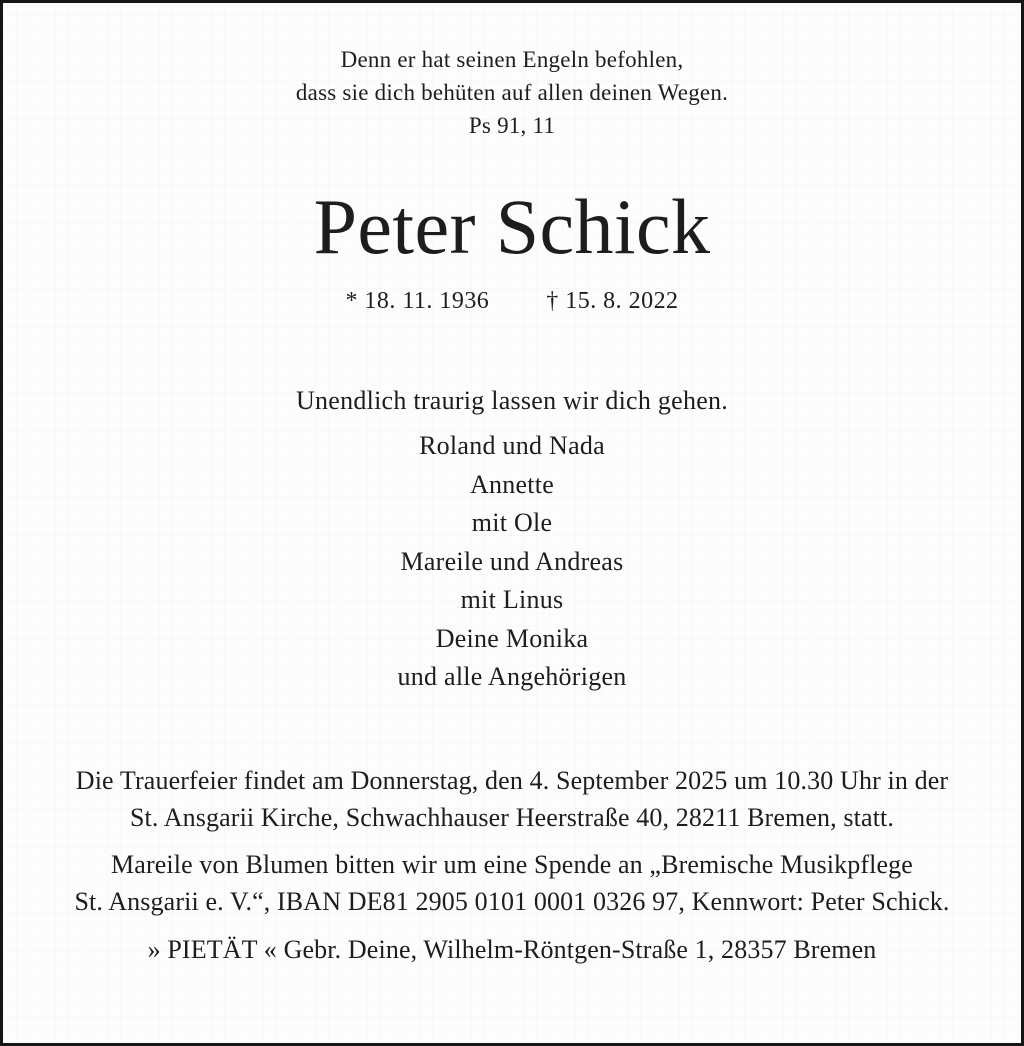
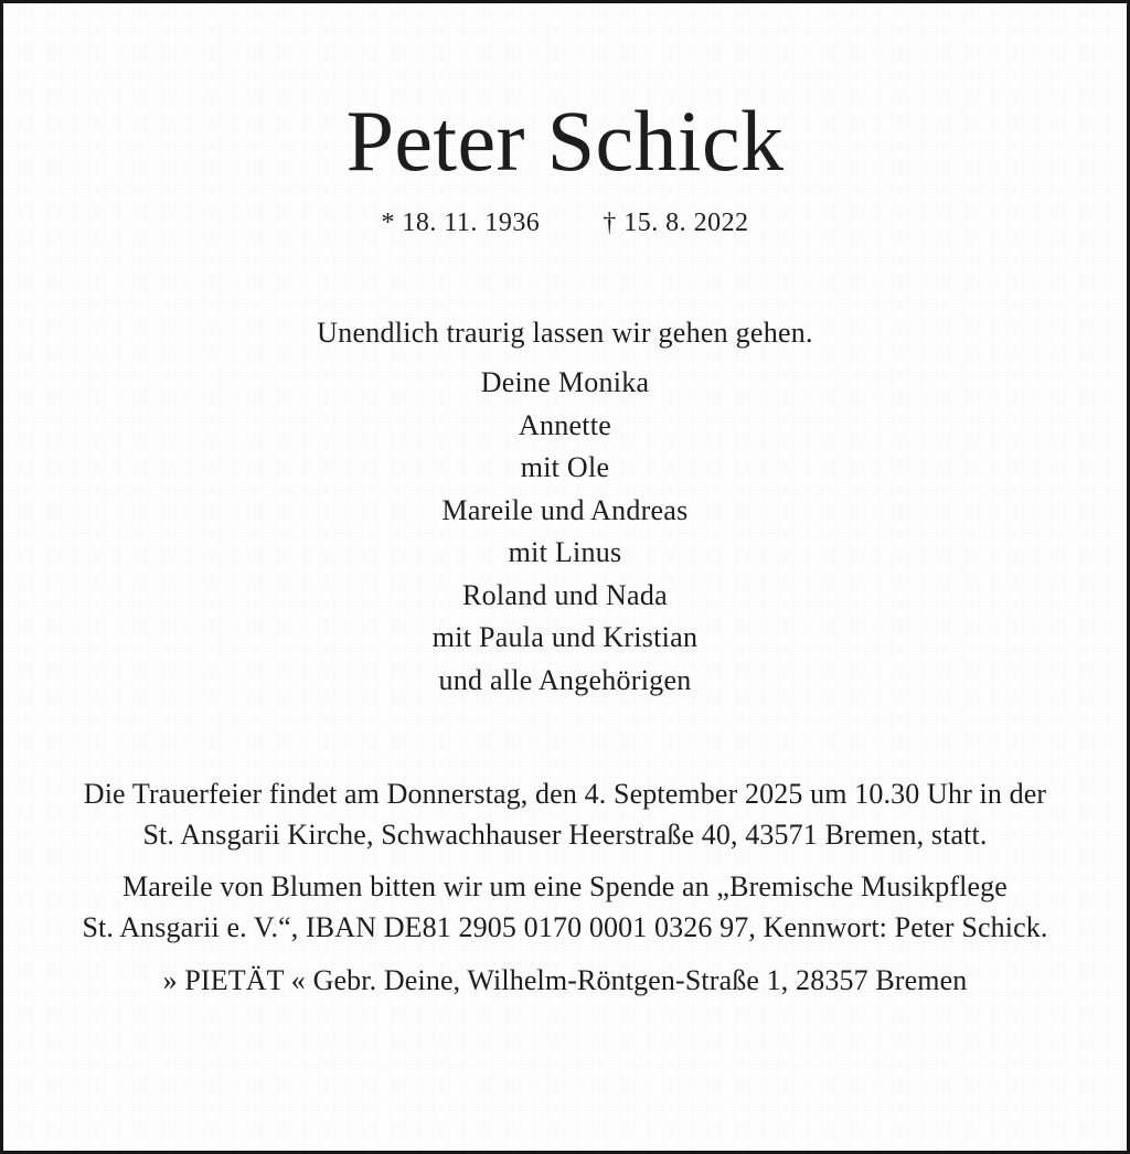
- Denn er hat seinen Engeln befohlen,
- dass sie dich behüten auf allen deinen Wegen.
- Ps 91, 11
  Peter Schick
  * 18. 11. 1936
  † 15. 8. 2022
- Unendlich traurig lassen wir dich gehen.
+ Unendlich traurig lassen wir gehen gehen.
- Roland und Nada
+ Deine Monika
  Annette
  mit Ole
  Mareile und Andreas
  mit Linus
- Deine Monika
+ Roland und Nada
+ mit Paula und Kristian
  und alle Angehörigen
  Die Trauerfeier findet am Donnerstag, den 4. September 2025 um 10.30 Uhr in der
- St. Ansgarii Kirche, Schwachhauser Heerstraße 40, 28211 Bremen, statt.
+ St. Ansgarii Kirche, Schwachhauser Heerstraße 40, 43571 Bremen, statt.
  Mareile von Blumen bitten wir um eine Spende an „Bremische Musikpflege
- St. Ansgarii e. V.“, IBAN DE81 2905 0101 0001 0326 97, Kennwort: Peter Schick.
+ St. Ansgarii e. V.“, IBAN DE81 2905 0170 0001 0326 97, Kennwort: Peter Schick.
  » PIETÄT « Gebr. Deine, Wilhelm-Röntgen-Straße 1, 28357 Bremen
